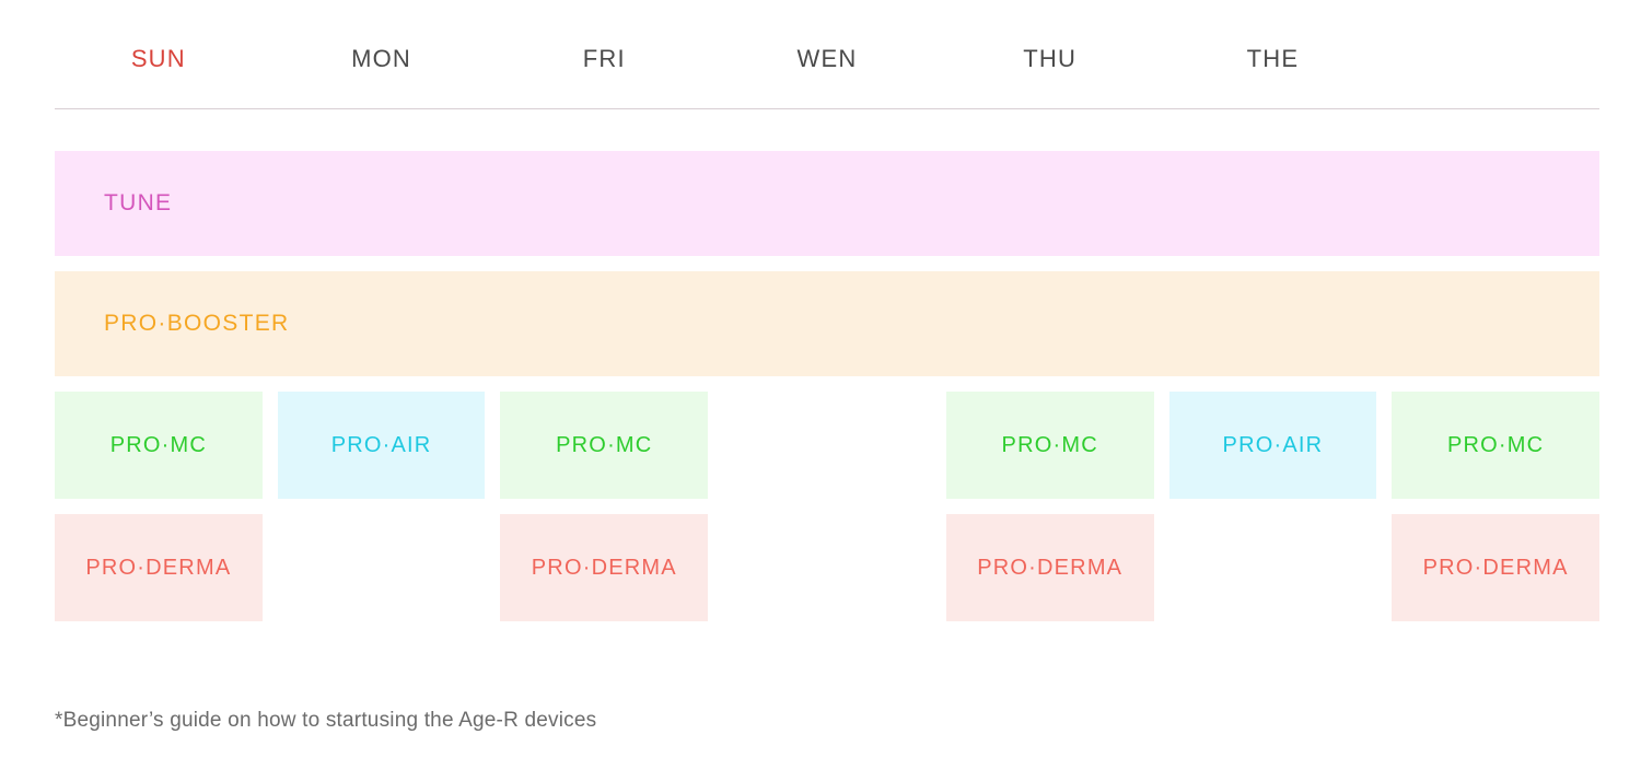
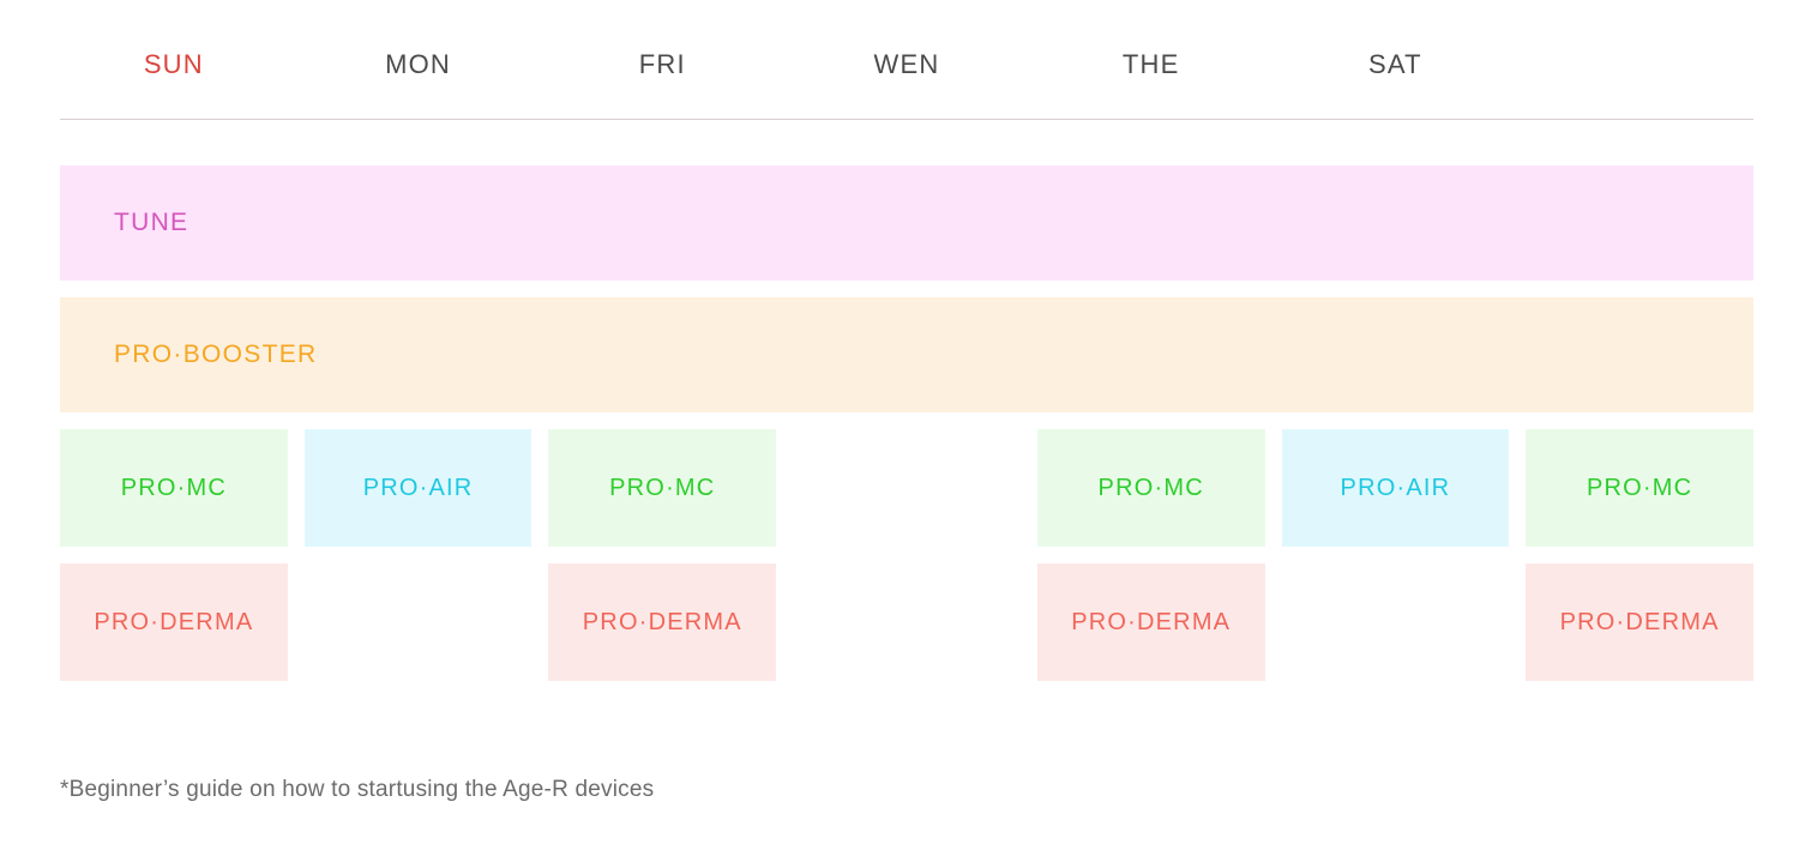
  SUN
  MON
  FRI
  WEN
- THU
  THE
+ SAT
  TUNE
  PRO·BOOSTER
  PRO·MC
  PRO·AIR
  PRO·MC
  PRO·MC
  PRO·AIR
  PRO·MC
  PRO·DERMA
  PRO·DERMA
  PRO·DERMA
  PRO·DERMA
  *Beginner’s guide on how to startusing the Age-R devices
